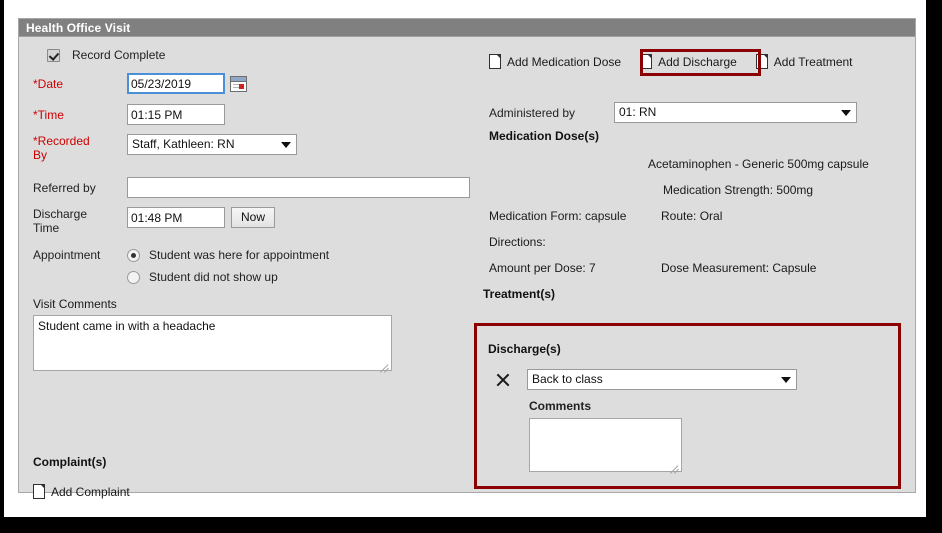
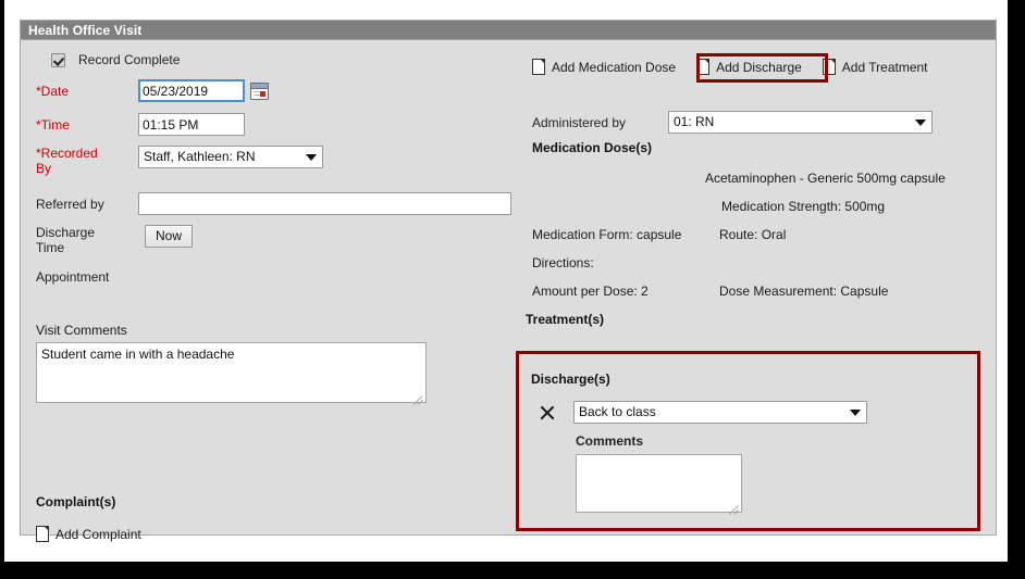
  Health Office Visit
  Record Complete
  *Date
  05/23/2019
  *Time
  01:15 PM
  *Recorded
  By
  Staff, Kathleen: RN
  Referred by
  Discharge
  Time
- 01:48 PM
  Now
  Appointment
- Student was here for appointment
- Student did not show up
  Visit Comments
  Student came in with a headache
  Complaint(s)
  Add Complaint
  Add Medication Dose
  Add Discharge
  Add Treatment
  Administered by
  01: RN
  Medication Dose(s)
  Acetaminophen - Generic 500mg capsule
  Medication Strength: 500mg
  Medication Form: capsule
  Route: Oral
  Directions:
- Amount per Dose: 7
+ Amount per Dose: 2
  Dose Measurement: Capsule
  Treatment(s)
  Discharge(s)
  Back to class
  Comments
